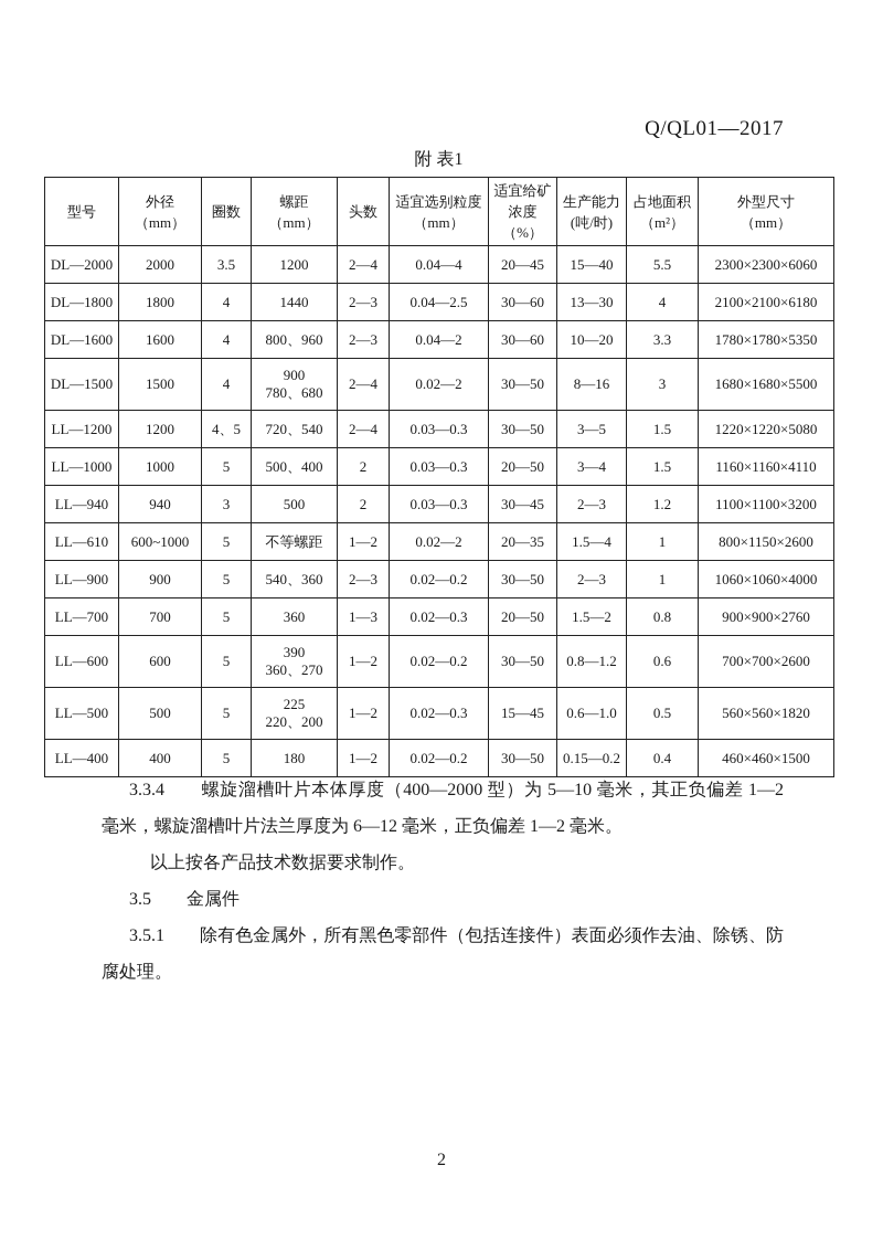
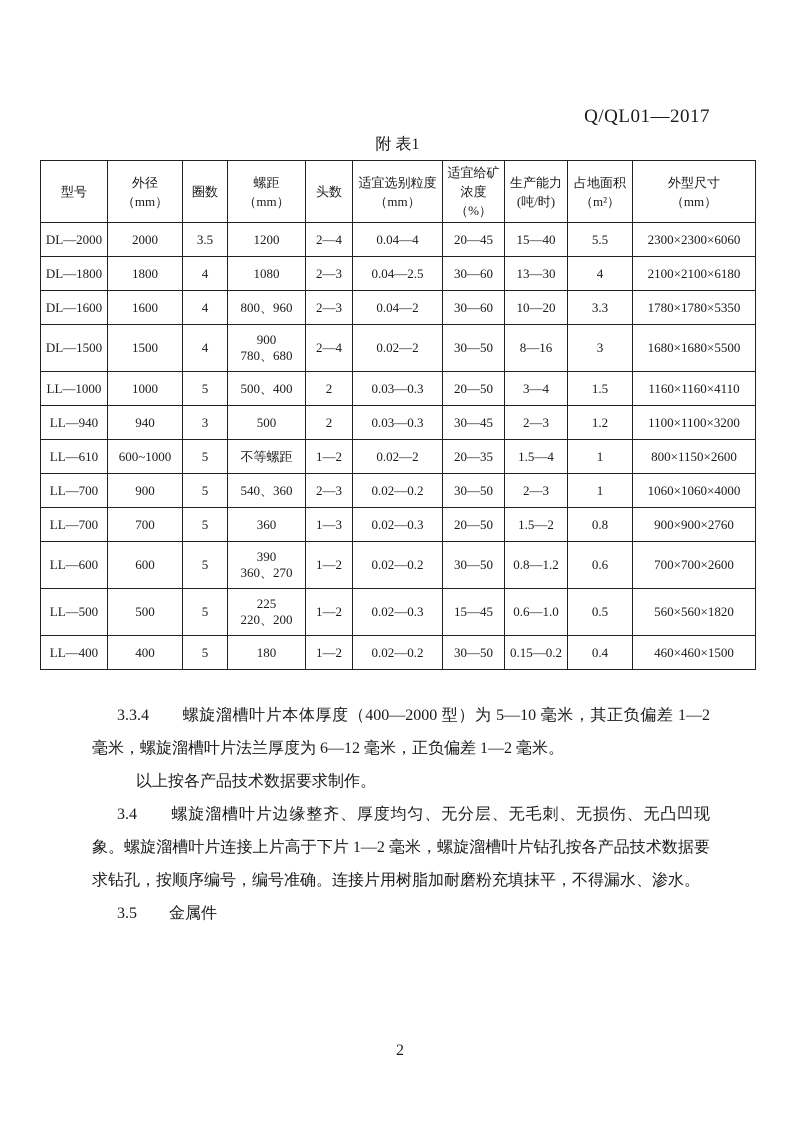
  Q/QL01—2017
  附 表1
  型号	外径（mm）	圈数	螺距（mm）	头数	适宜选别粒度（mm）	适宜给矿浓度（%）	生产能力(吨/时)	占地面积（m²）	外型尺寸（mm）
  DL—2000	2000	3.5	1200	2—4	0.04—4	20—45	15—40	5.5	2300×2300×6060
- DL—1800	1800	4	1440	2—3	0.04—2.5	30—60	13—30	4	2100×2100×6180
+ DL—1800	1800	4	1080	2—3	0.04—2.5	30—60	13—30	4	2100×2100×6180
  DL—1600	1600	4	800、960	2—3	0.04—2	30—60	10—20	3.3	1780×1780×5350
  DL—1500	1500	4	900 780、680	2—4	0.02—2	30—50	8—16	3	1680×1680×5500
- LL—1200	1200	4、5	720、540	2—4	0.03—0.3	30—50	3—5	1.5	1220×1220×5080
  LL—1000	1000	5	500、400	2	0.03—0.3	20—50	3—4	1.5	1160×1160×4110
  LL—940	940	3	500	2	0.03—0.3	30—45	2—3	1.2	1100×1100×3200
  LL—610	600~1000	5	不等螺距	1—2	0.02—2	20—35	1.5—4	1	800×1150×2600
- LL—900	900	5	540、360	2—3	0.02—0.2	30—50	2—3	1	1060×1060×4000
+ LL—700	900	5	540、360	2—3	0.02—0.2	30—50	2—3	1	1060×1060×4000
  LL—700	700	5	360	1—3	0.02—0.3	20—50	1.5—2	0.8	900×900×2760
  LL—600	600	5	390 360、270	1—2	0.02—0.2	30—50	0.8—1.2	0.6	700×700×2600
  LL—500	500	5	225 220、200	1—2	0.02—0.3	15—45	0.6—1.0	0.5	560×560×1820
  LL—400	400	5	180	1—2	0.02—0.2	30—50	0.15—0.2	0.4	460×460×1500
  3.3.4 螺旋溜槽叶片本体厚度（400—2000 型）为 5—10 毫米，其正负偏差 1—2 毫米，螺旋溜槽叶片法兰厚度为 6—12 毫米，正负偏差 1—2 毫米。
  以上按各产品技术数据要求制作。
+ 3.4 螺旋溜槽叶片边缘整齐、厚度均匀、无分层、无毛刺、无损伤、无凸凹现象。螺旋溜槽叶片连接上片高于下片 1—2 毫米，螺旋溜槽叶片钻孔按各产品技术数据要求钻孔，按顺序编号，编号准确。连接片用树脂加耐磨粉充填抹平，不得漏水、渗水。
  3.5 金属件
- 3.5.1 除有色金属外，所有黑色零部件（包括连接件）表面必须作去油、除锈、防腐处理。
  2
